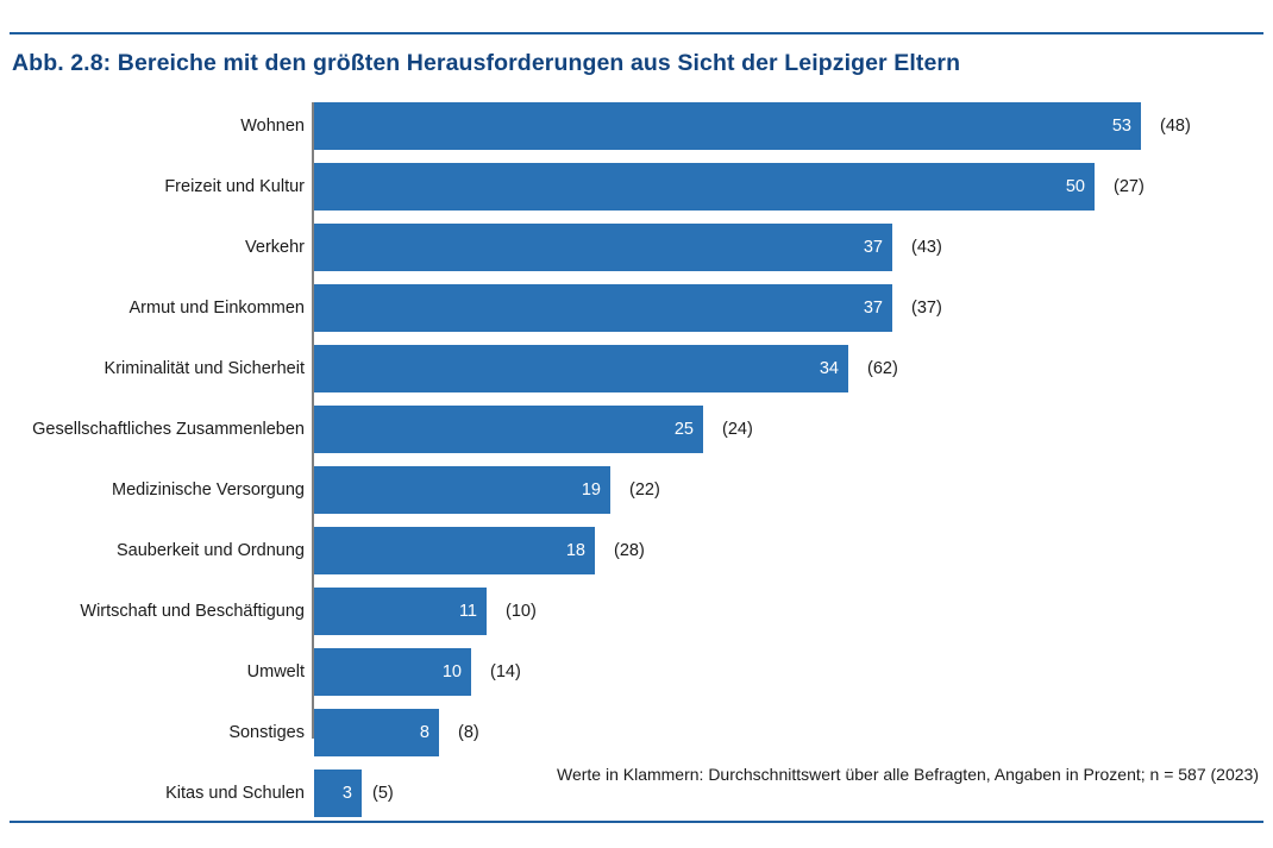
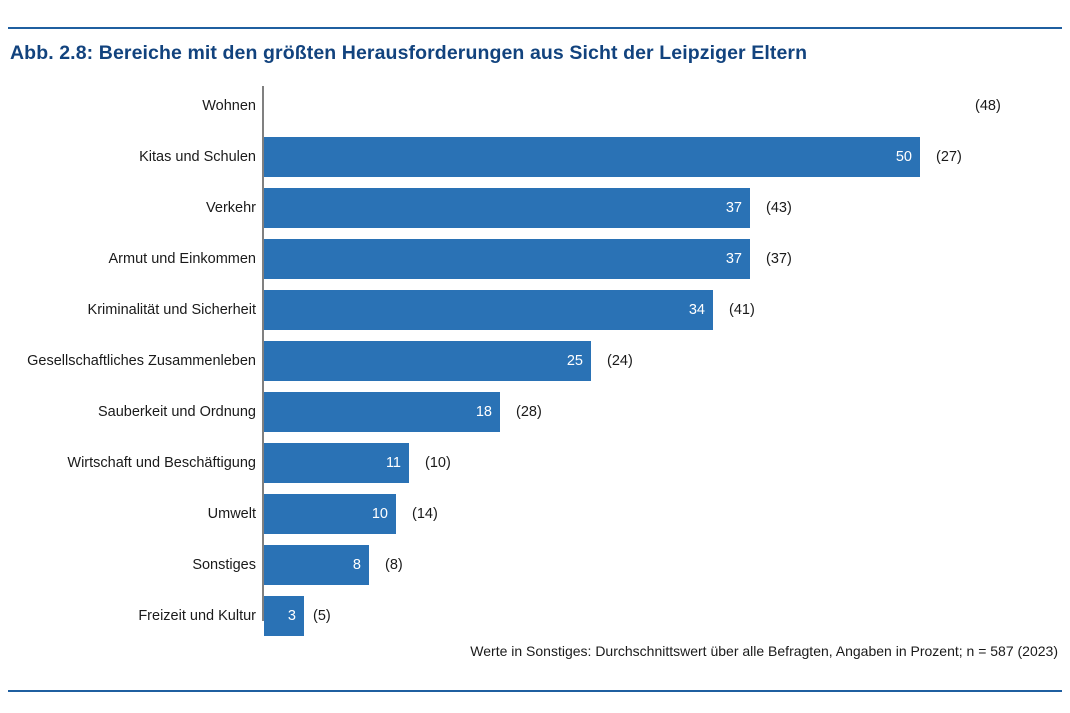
  Abb. 2.8: Bereiche mit den größten Herausforderungen aus Sicht der Leipziger Eltern
  Wohnen
- 53
  (48)
- Freizeit und Kultur
+ Kitas und Schulen
  50
  (27)
  Verkehr
  37
  (43)
  Armut und Einkommen
  37
  (37)
  Kriminalität und Sicherheit
  34
- (62)
+ (41)
  Gesellschaftliches Zusammenleben
  25
  (24)
- Medizinische Versorgung
- 19
- (22)
  Sauberkeit und Ordnung
  18
  (28)
  Wirtschaft und Beschäftigung
  11
  (10)
  Umwelt
  10
  (14)
  Sonstiges
  8
  (8)
- Kitas und Schulen
+ Freizeit und Kultur
  3
  (5)
- Werte in Klammern: Durchschnittswert über alle Befragten, Angaben in Prozent; n = 587 (2023)
+ Werte in Sonstiges: Durchschnittswert über alle Befragten, Angaben in Prozent; n = 587 (2023)
